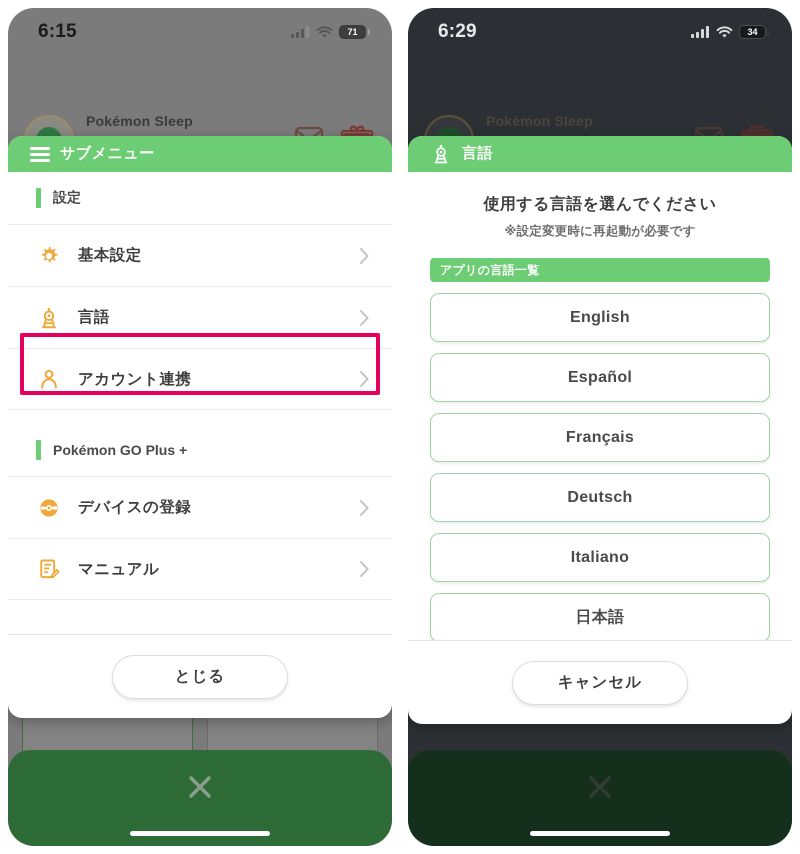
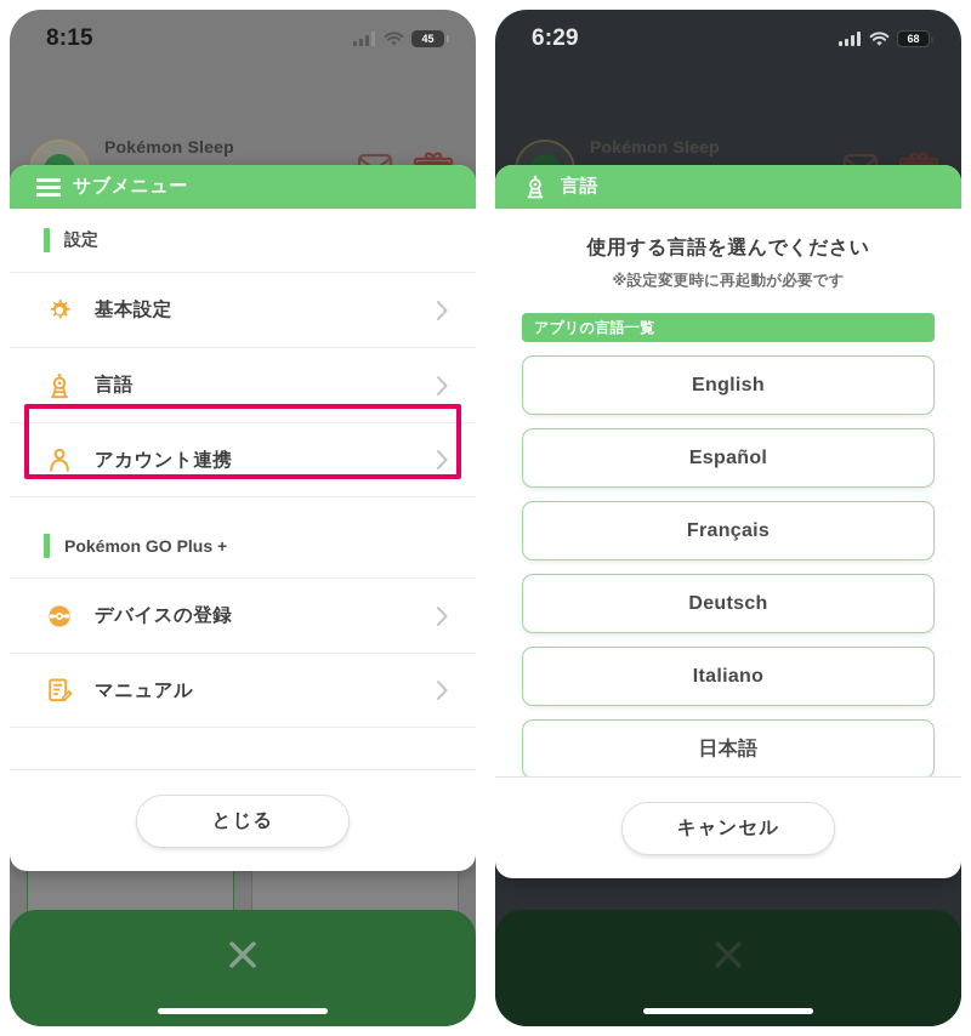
  Pokémon Sleep
- 6:15
+ 8:15
- 71
+ 45
  サブメニュー
  設定
  基本設定
  言語
  アカウント連携
  Pokémon GO Plus +
  デバイスの登録
  マニュアル
  とじる
  Pokémon Sleep
  6:29
- 34
+ 68
  言語
  使用する言語を選んでください
  ※設定変更時に再起動が必要です
  アプリの言語一覧
  English
  Español
  Français
  Deutsch
  Italiano
  日本語
  キャンセル
